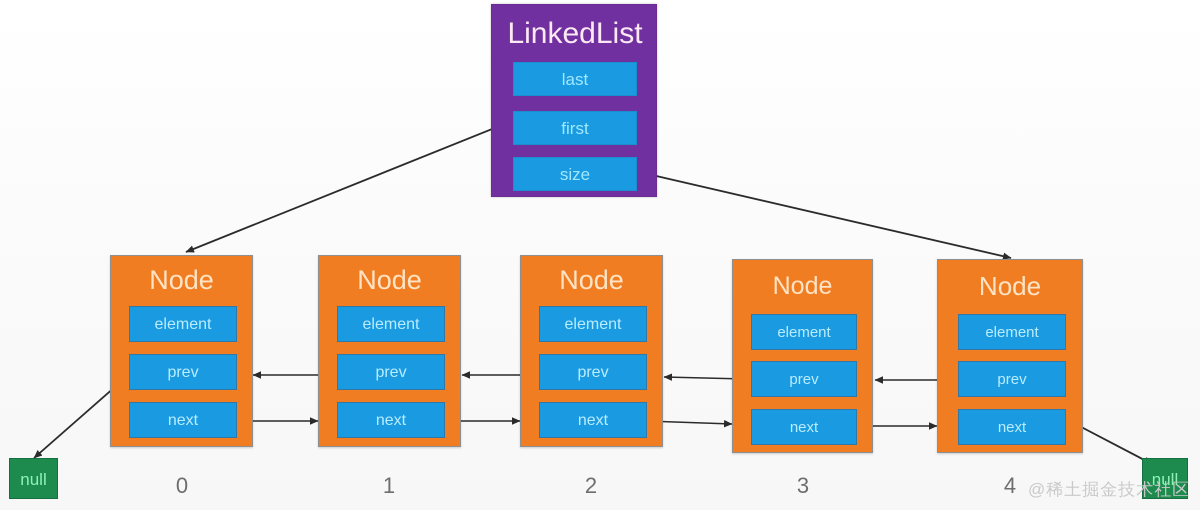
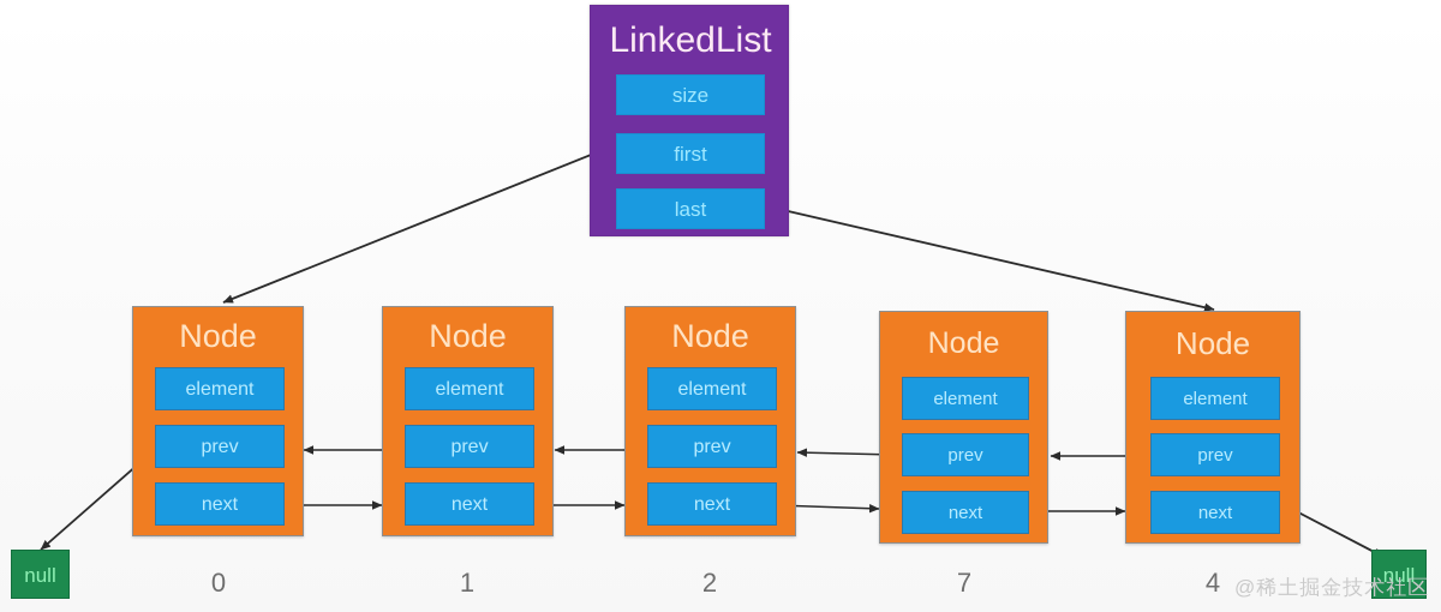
  LinkedList
- last
+ size
  first
- size
+ last
  Node
  element
  prev
  next
  Node
  element
  prev
  next
  Node
  element
  prev
  next
  Node
  element
  prev
  next
  Node
  element
  prev
  next
  0
  1
  2
- 3
+ 7
  4
  null
  null
  @稀土掘金技术社区
